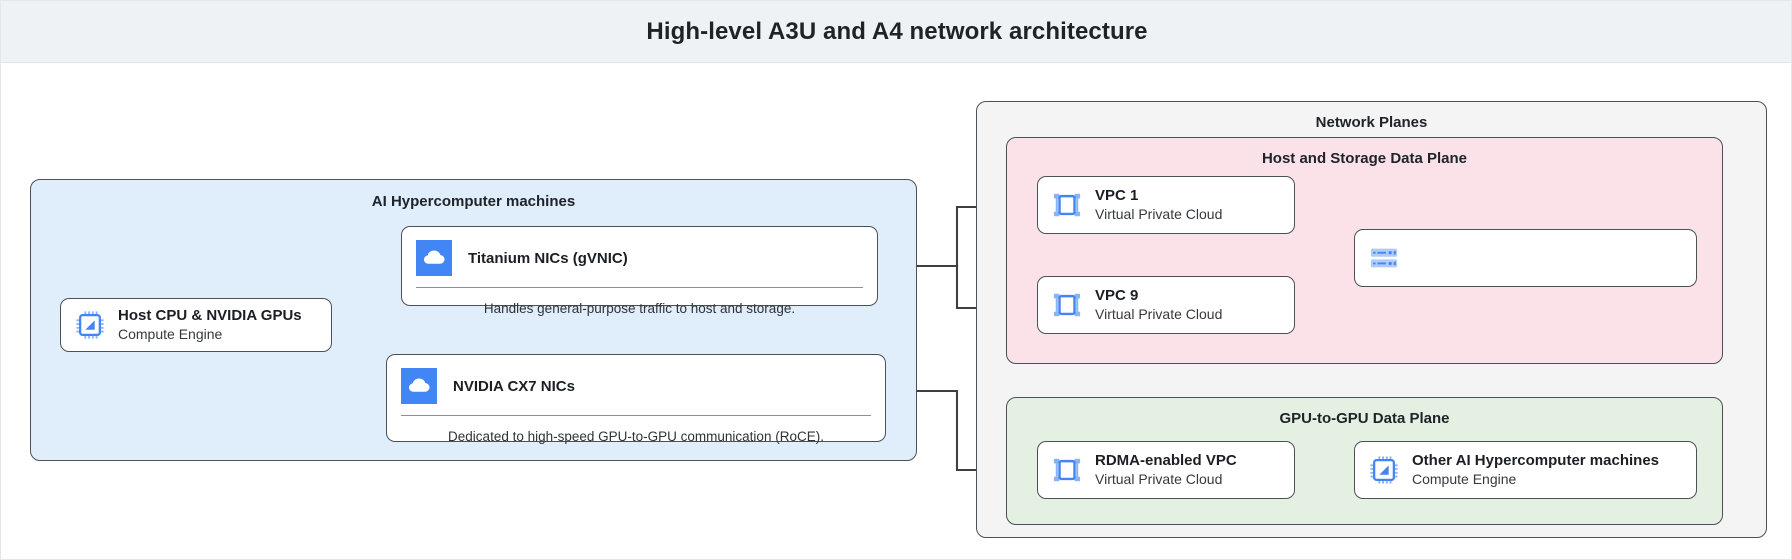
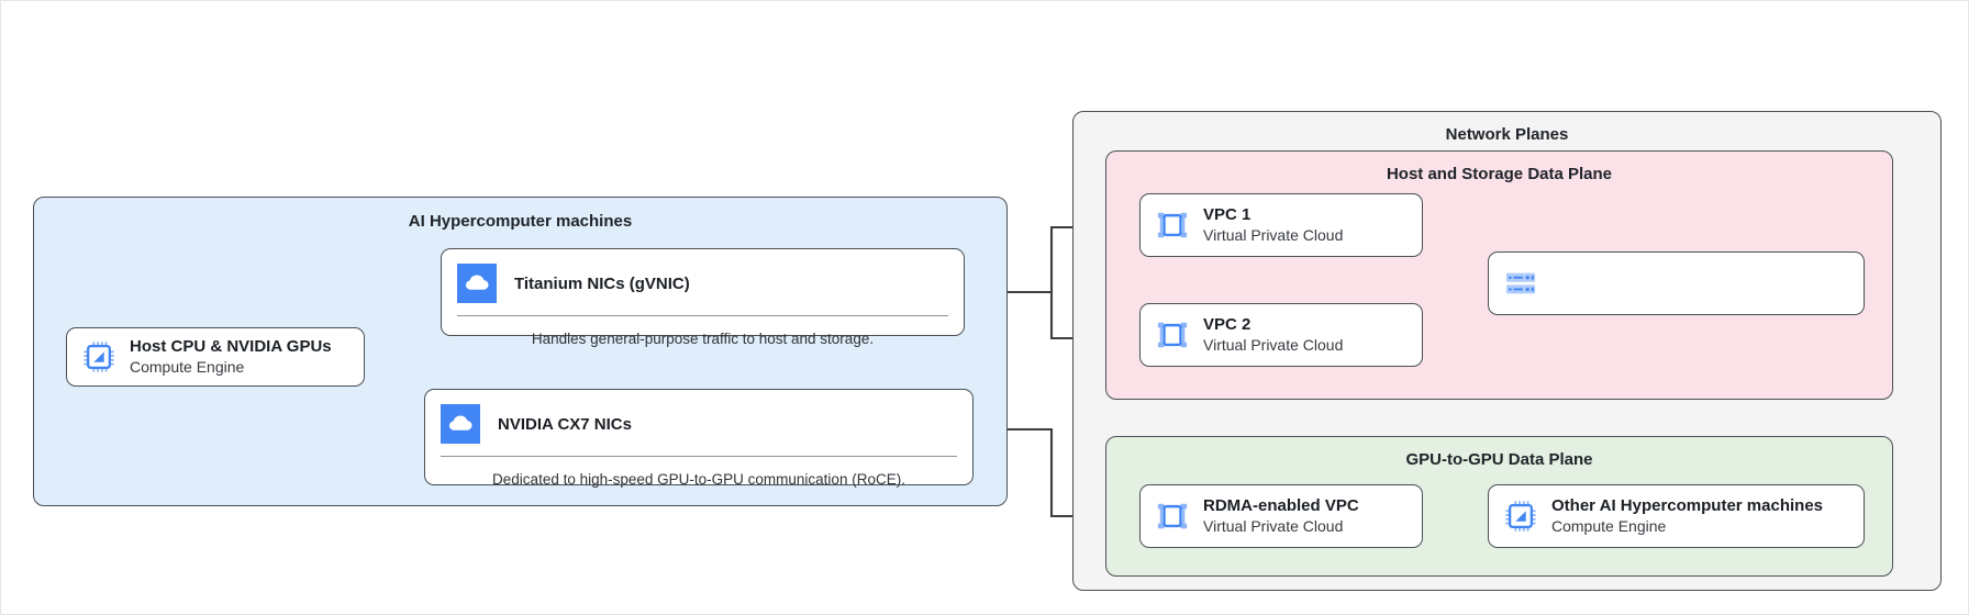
- High-level A3U and A4 network architecture
  AI Hypercomputer machines
  Network Planes
  Host and Storage Data Plane
  GPU-to-GPU Data Plane
  Host CPU & NVIDIA GPUs
  Compute Engine
  Titanium NICs (gVNIC)
  Handles general-purpose traffic to host and storage.
  NVIDIA CX7 NICs
  Dedicated to high-speed GPU-to-GPU communication (RoCE).
  VPC 1
  Virtual Private Cloud
- VPC 9
+ VPC 2
  Virtual Private Cloud
  RDMA-enabled VPC
  Virtual Private Cloud
  Other AI Hypercomputer machines
  Compute Engine
